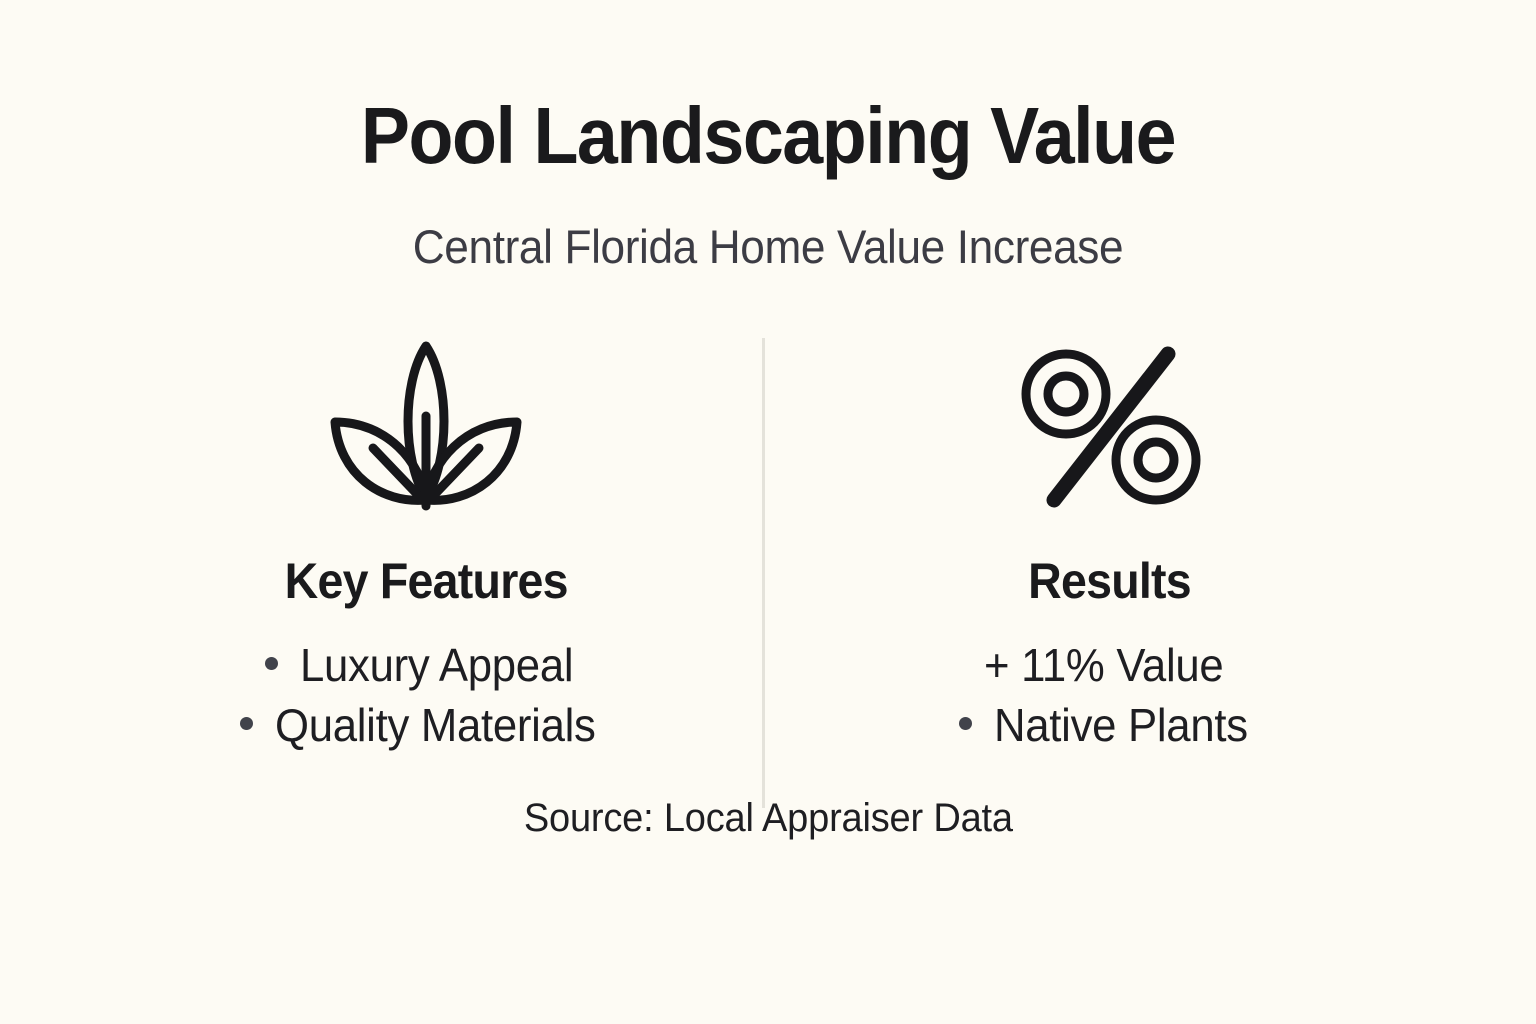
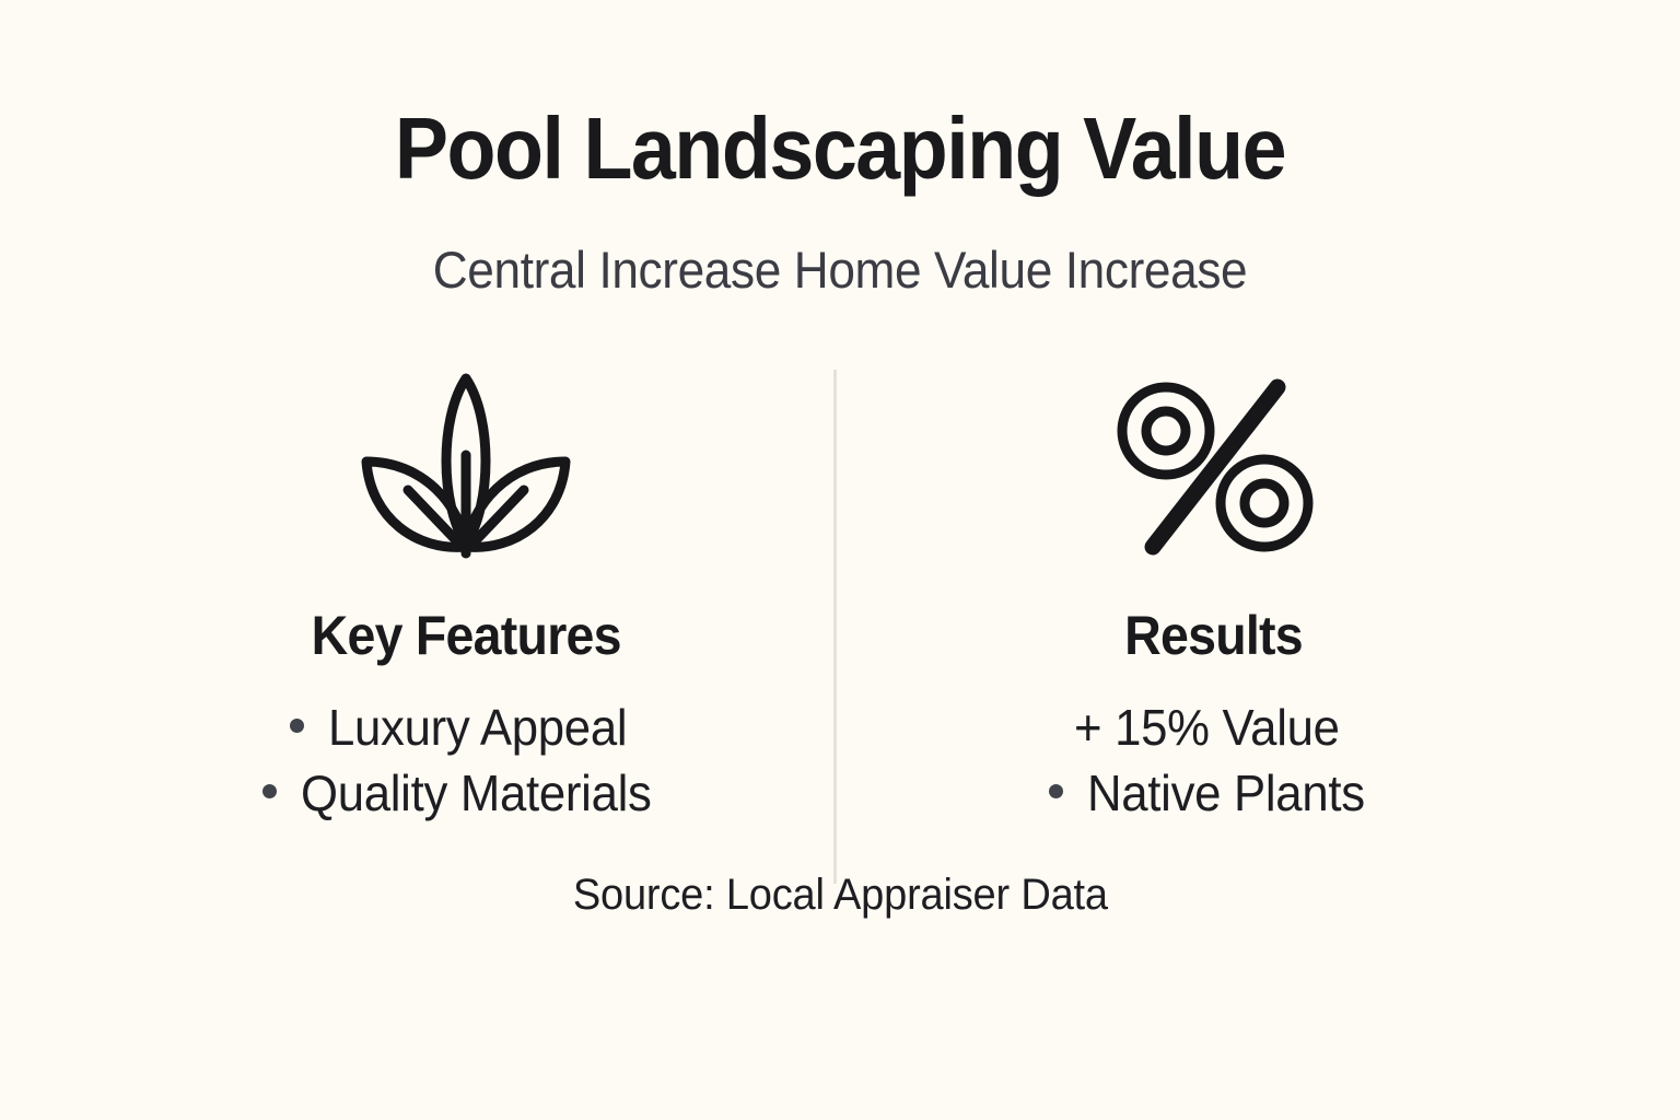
  Pool Landscaping Value
- Central Florida Home Value Increase
+ Central Increase Home Value Increase
  Key Features
  Luxury Appeal
  Quality Materials
  Results
- + 11% Value
+ + 15% Value
  Native Plants
  Source: Local Appraiser Data
